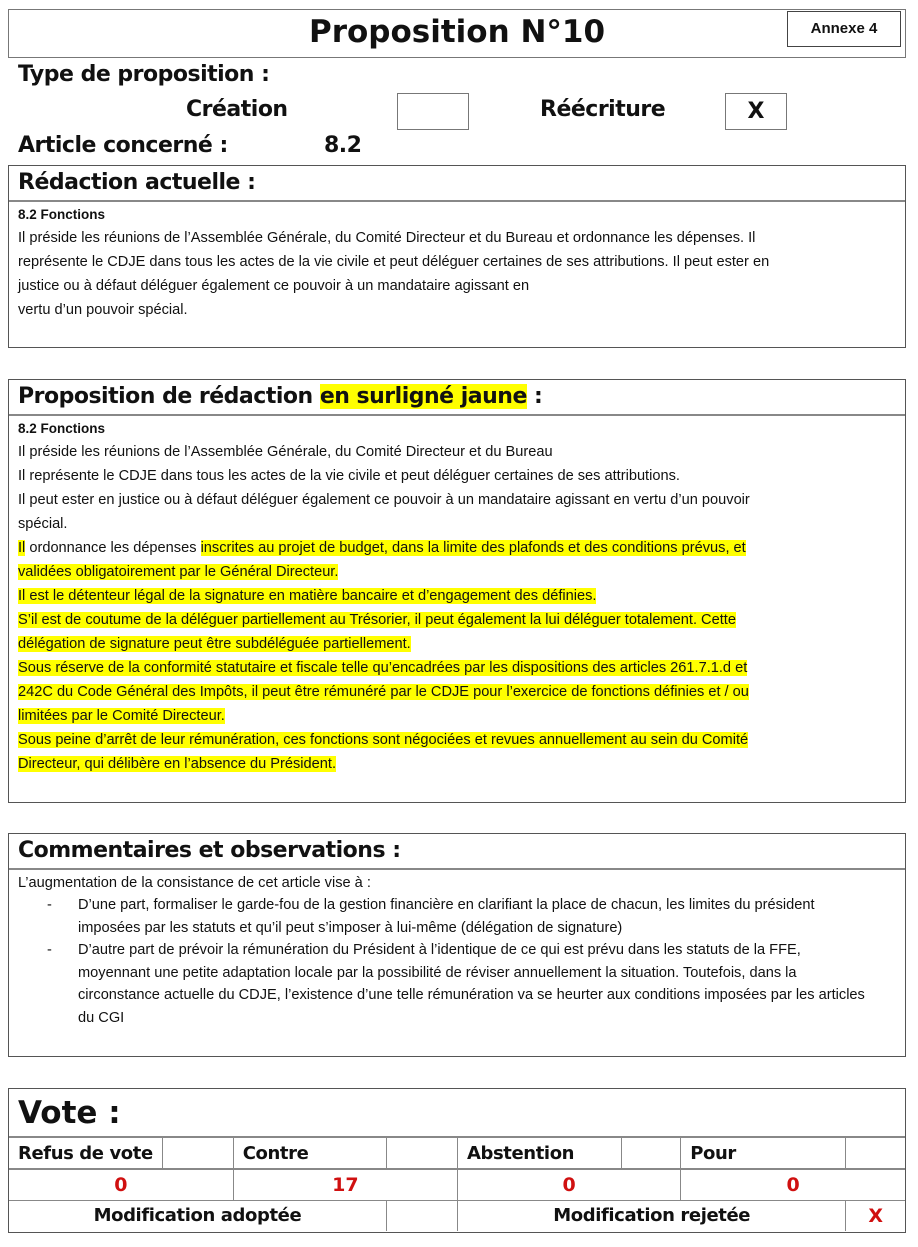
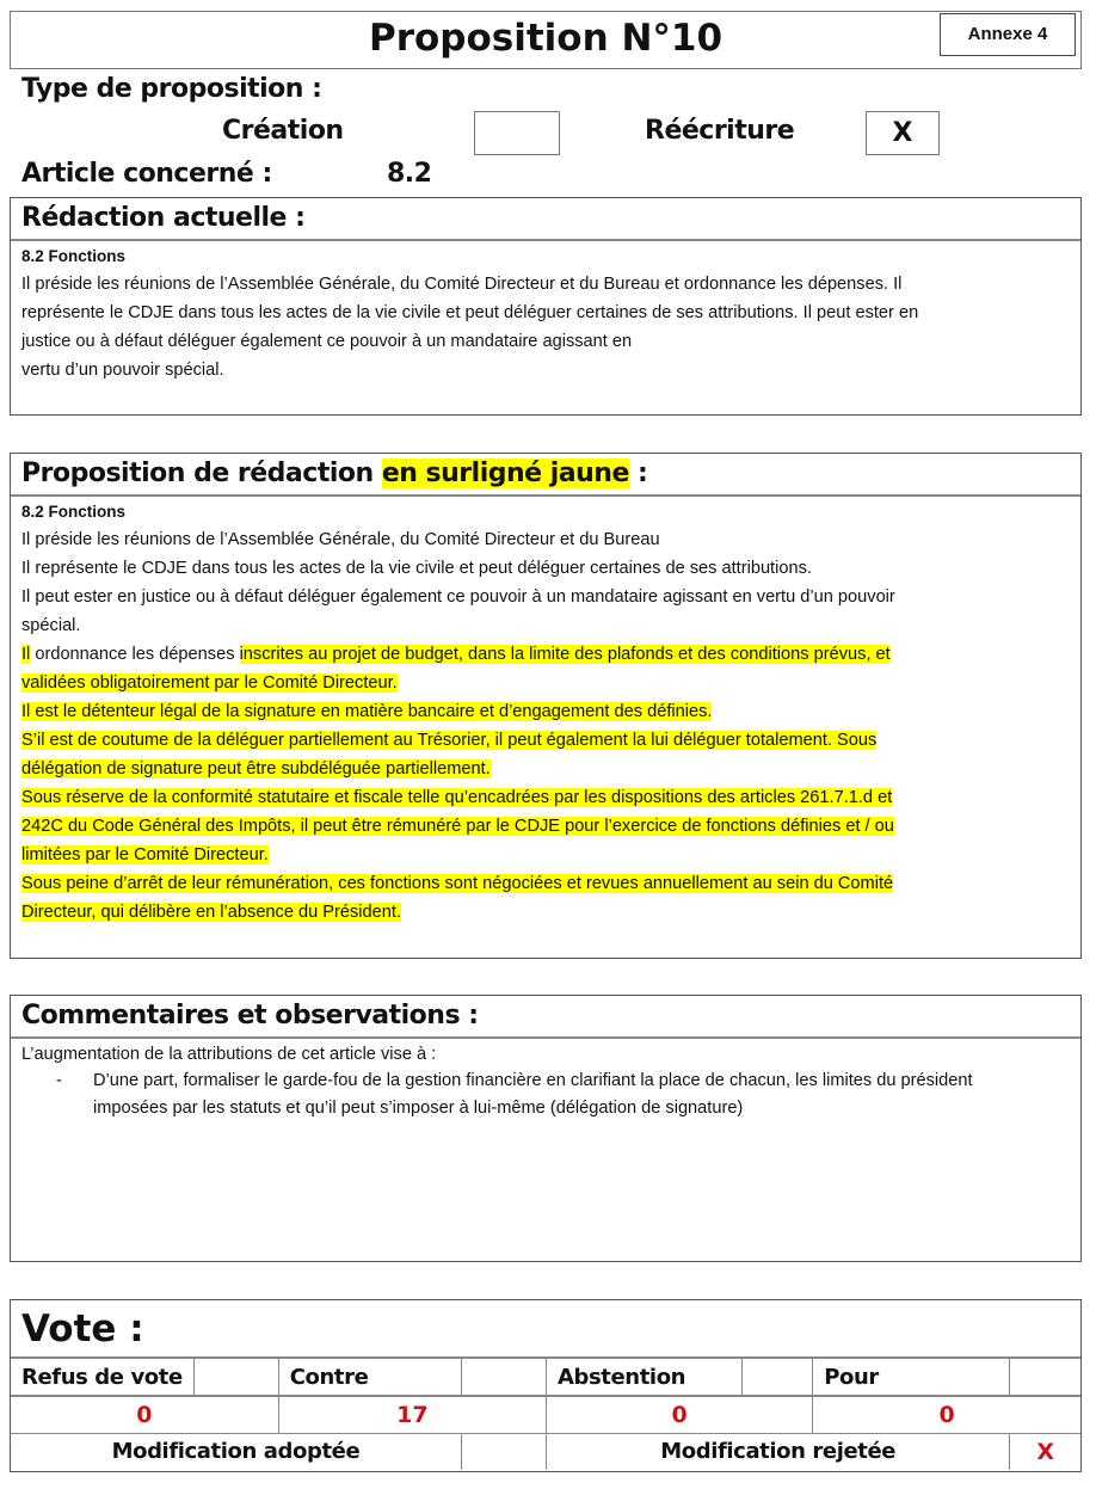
  Proposition N°10
  Annexe 4
  Type de proposition :
  Création
  Réécriture
  X
  Article concerné :
  8.2
  Rédaction actuelle :
  8.2 Fonctions
  Il préside les réunions de l’Assemblée Générale, du Comité Directeur et du Bureau et ordonnance les dépenses. Il
  représente le CDJE dans tous les actes de la vie civile et peut déléguer certaines de ses attributions. Il peut ester en
  justice ou à défaut déléguer également ce pouvoir à un mandataire agissant en
  vertu d’un pouvoir spécial.
  Proposition de rédaction en surligné jaune :
  8.2 Fonctions
  Il préside les réunions de l’Assemblée Générale, du Comité Directeur et du Bureau
  Il représente le CDJE dans tous les actes de la vie civile et peut déléguer certaines de ses attributions.
  Il peut ester en justice ou à défaut déléguer également ce pouvoir à un mandataire agissant en vertu d’un pouvoir
  spécial.
  Il ordonnance les dépenses inscrites au projet de budget, dans la limite des plafonds et des conditions prévus, et
- validées obligatoirement par le Général Directeur.
+ validées obligatoirement par le Comité Directeur.
  Il est le détenteur légal de la signature en matière bancaire et d’engagement des définies.
- S’il est de coutume de la déléguer partiellement au Trésorier, il peut également la lui déléguer totalement. Cette
+ S’il est de coutume de la déléguer partiellement au Trésorier, il peut également la lui déléguer totalement. Sous
  délégation de signature peut être subdéléguée partiellement.
  Sous réserve de la conformité statutaire et fiscale telle qu’encadrées par les dispositions des articles 261.7.1.d et
  242C du Code Général des Impôts, il peut être rémunéré par le CDJE pour l’exercice de fonctions définies et / ou
  limitées par le Comité Directeur.
  Sous peine d’arrêt de leur rémunération, ces fonctions sont négociées et revues annuellement au sein du Comité
  Directeur, qui délibère en l’absence du Président.
  Commentaires et observations :
- L’augmentation de la consistance de cet article vise à :
+ L’augmentation de la attributions de cet article vise à :
  D’une part, formaliser le garde-fou de la gestion financière en clarifiant la place de chacun, les limites du président imposées par les statuts et qu’il peut s’imposer à lui-même (délégation de signature)
- D’autre part de prévoir la rémunération du Président à l’identique de ce qui est prévu dans les statuts de la FFE, moyennant une petite adaptation locale par la possibilité de réviser annuellement la situation. Toutefois, dans la circonstance actuelle du CDJE, l’existence d’une telle rémunération va se heurter aux conditions imposées par les articles du CGI
  Vote :
  Refus de vote		Contre		Abstention		Pour
  0	17	0	0
  Modification adoptée		Modification rejetée	X
